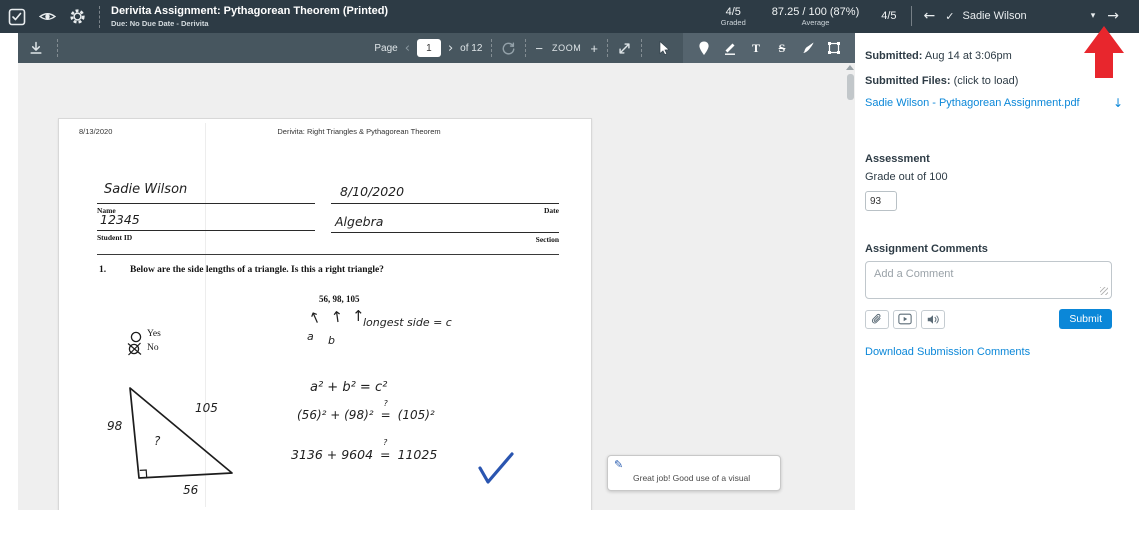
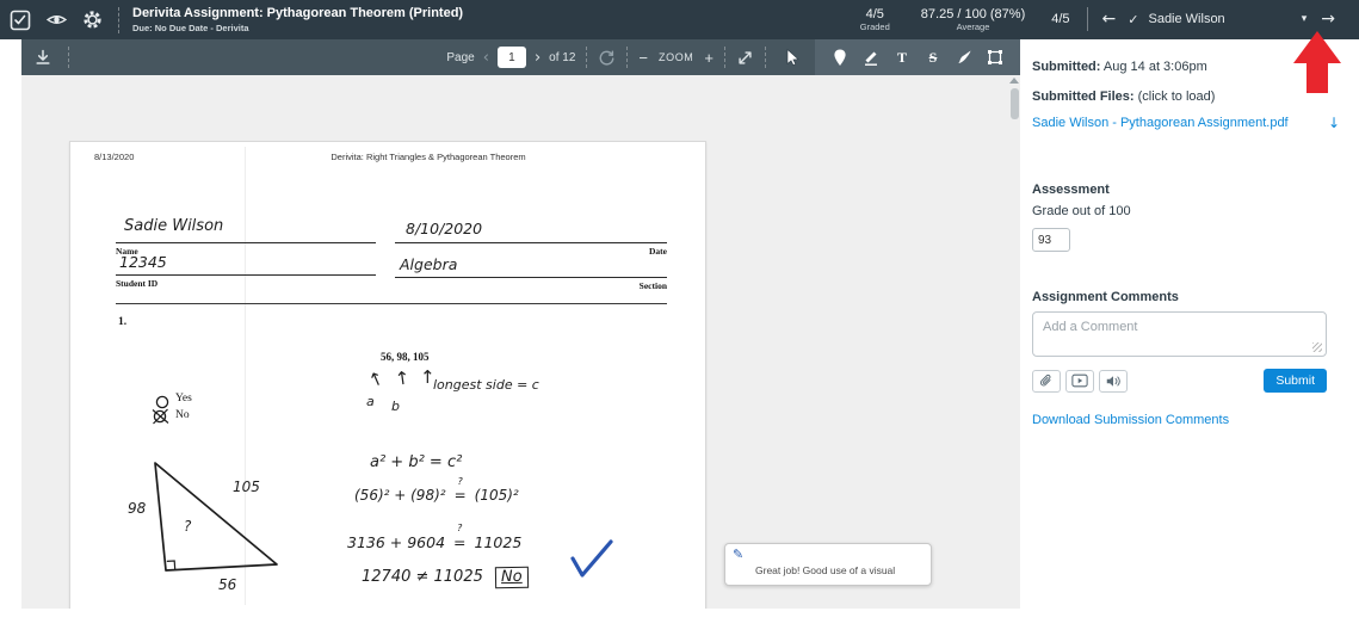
  Derivita Assignment: Pythagorean Theorem (Printed)
  Due: No Due Date - Derivita
  4/5
  Graded
  87.25 / 100 (87%)
  Average
  4/5
  ←
  ✓
  Sadie Wilson
  ▾
  →
  Page
  ‹
  1
  ›
  of 12
  −
  ZOOM
  +
  T
  S
  8/13/2020
  Derivita: Right Triangles & Pythagorean Theorem
  Sadie Wilson
  Name
  8/10/2020
  Date
  12345
  Student ID
  Algebra
  Section
  1.
- Below are the side lengths of a triangle. Is this a right triangle?
  56, 98, 105
  ↑
  a
  b
  longest side = c
  Yes
  No
  98
  105
  ?
  56
  a² + b² = c²
  (56)² + (98)²
  ?
  = (105)²
  3136 + 9604
  ?
  = 11025
+ 12740 ≠ 11025 No
  ✎
  Great job! Good use of a visual
  Submitted: Aug 14 at 3:06pm
  Submitted Files: (click to load)
  Sadie Wilson - Pythagorean Assignment.pdf
  ↓
  Assessment
  Grade out of 100
  93
  Assignment Comments
  Add a Comment
  Submit
  Download Submission Comments
